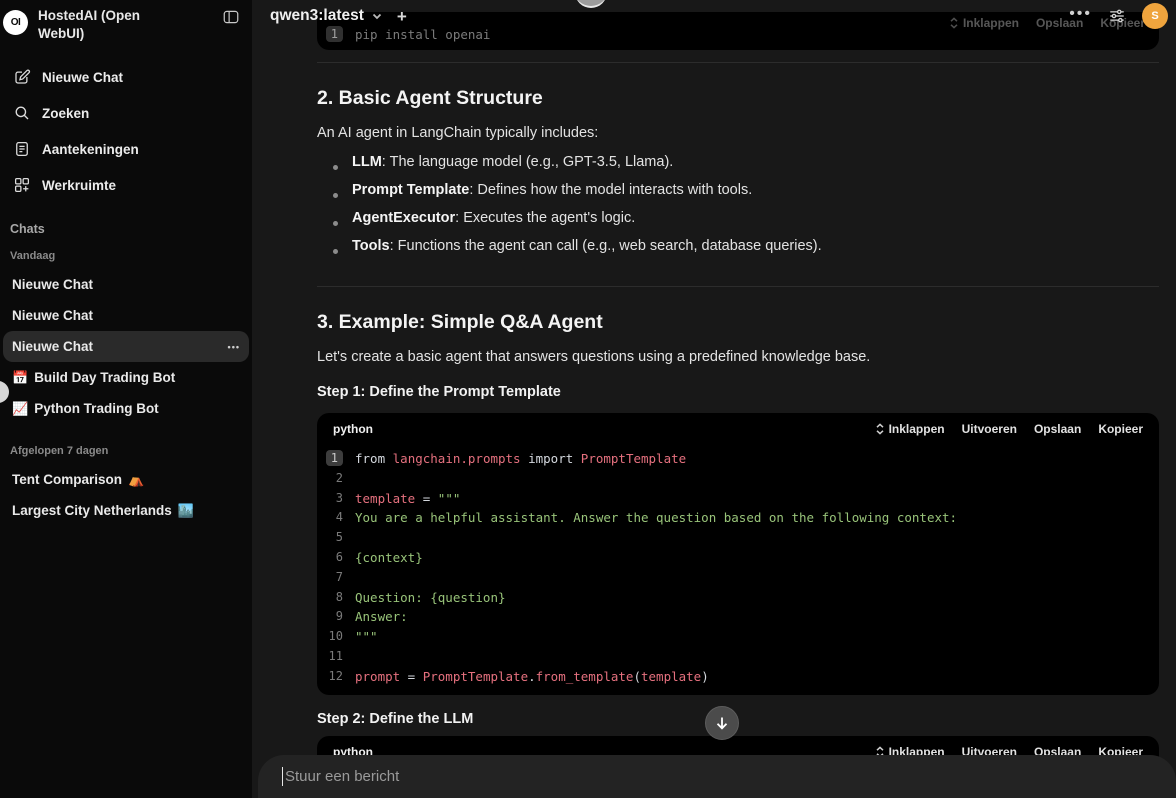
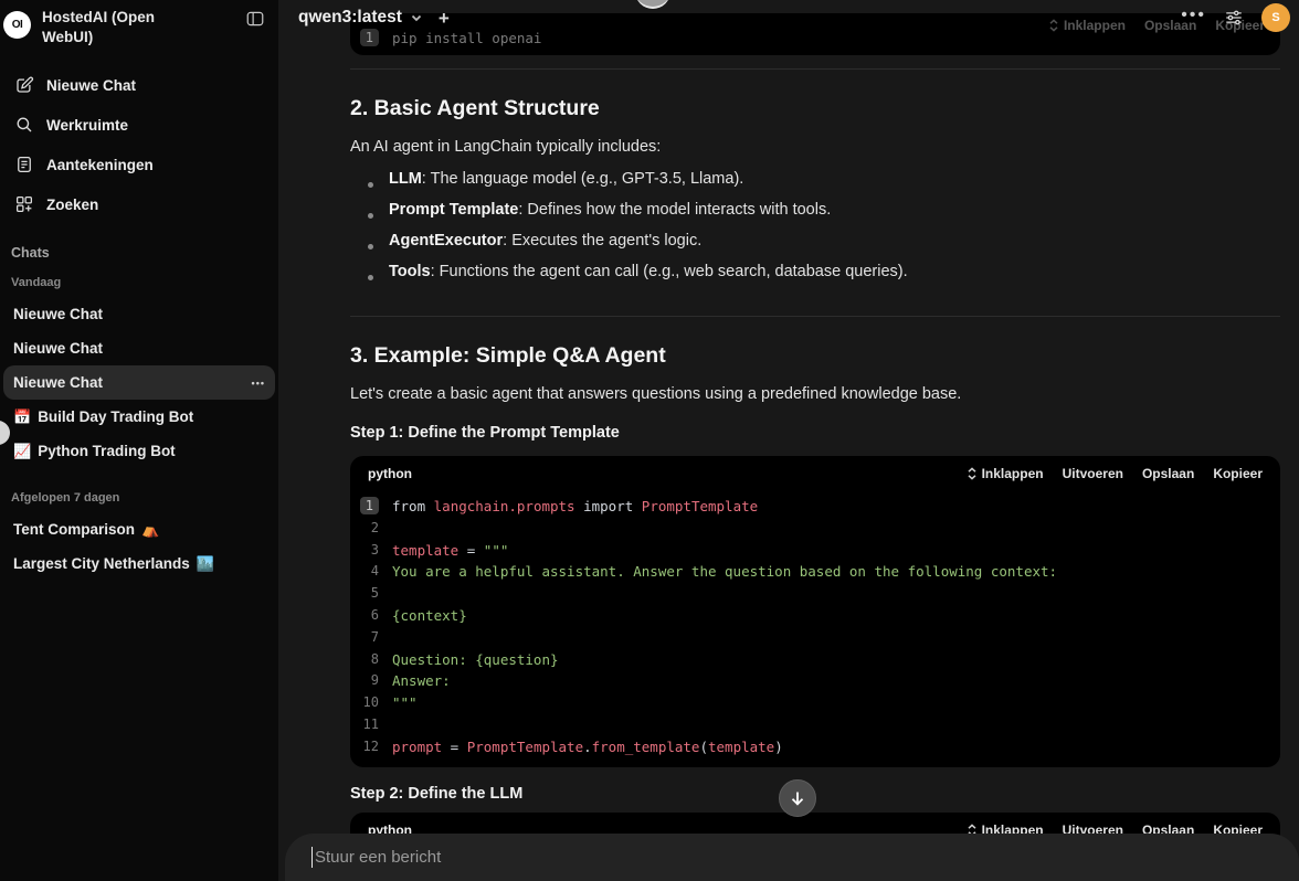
  OI
  HostedAI (Open WebUI)
  Nieuwe Chat
- Zoeken
+ Werkruimte
  Aantekeningen
- Werkruimte
+ Zoeken
  Chats
  Vandaag
  Nieuwe Chat
  Nieuwe Chat
  Nieuwe Chat
  •••
  📅
  Build Day Trading Bot
  📈
  Python Trading Bot
  Afgelopen 7 dagen
  Tent Comparison
  ⛺
  Largest City Netherlands
  🏙️
  qwen3:latest
  +
  •••
  S
  Inklappen
  Opslaan
  Kopieer
  1
  pip install openai
  2. Basic Agent Structure
  An AI agent in LangChain typically includes:
  LLM: The language model (e.g., GPT-3.5, Llama).
  Prompt Template: Defines how the model interacts with tools.
  AgentExecutor: Executes the agent's logic.
  Tools: Functions the agent can call (e.g., web search, database queries).
  3. Example: Simple Q&A Agent
  Let's create a basic agent that answers questions using a predefined knowledge base.
  Step 1: Define the Prompt Template
  python
  Inklappen
  Uitvoeren
  Opslaan
  Kopieer
  1
  from langchain.prompts import PromptTemplate
  2
  3
  template = """
  4
  You are a helpful assistant. Answer the question based on the following context:
  5
  6
  {context}
  7
  8
  Question: {question}
  9
  Answer:
  10
  """
  11
  12
  prompt = PromptTemplate.from_template(template)
  Step 2: Define the LLM
  python
  Inklappen
  Uitvoeren
  Opslaan
  Kopieer
  Stuur een bericht
